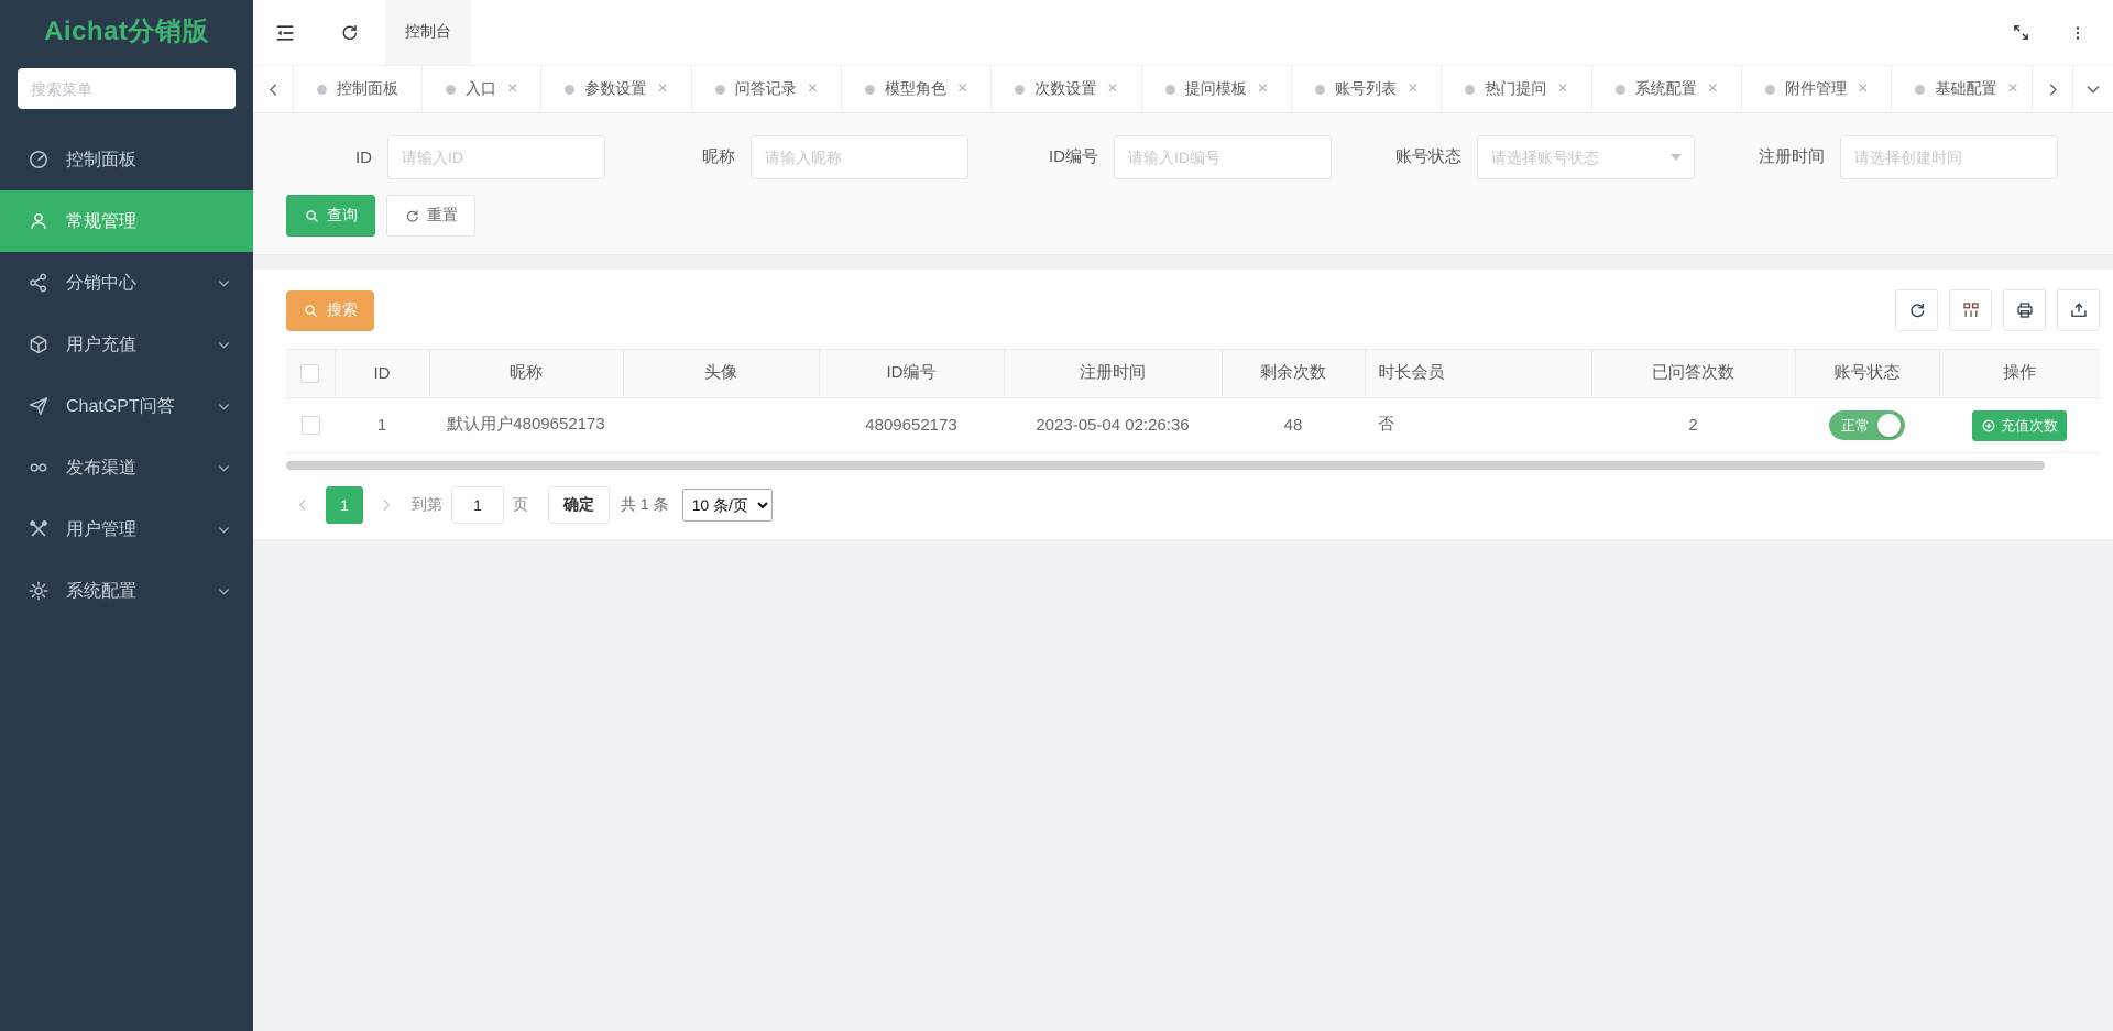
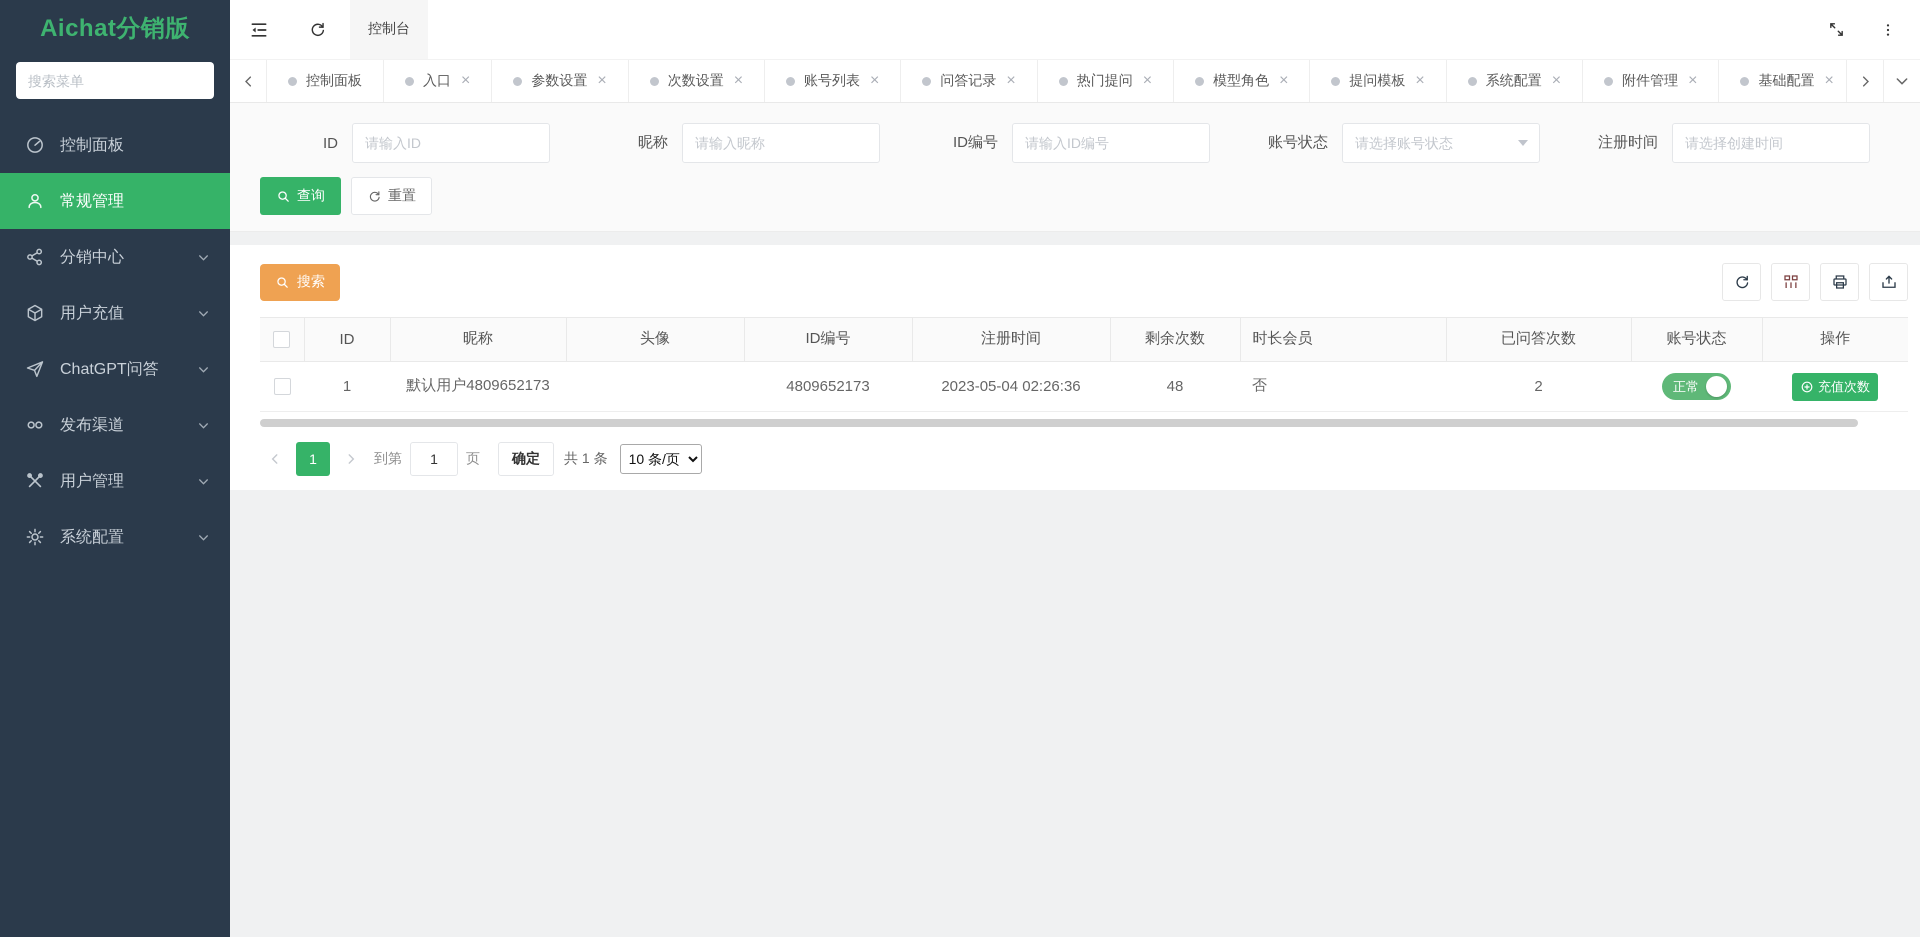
  Aichat分销版
  搜索菜单
  控制面板
  常规管理
  分销中心
  用户充值
  ChatGPT问答
  发布渠道
  用户管理
  系统配置
  控制台
  控制面板
  入口
  ×
  参数设置
  ×
- 问答记录
+ 次数设置
  ×
- 模型角色
+ 账号列表
  ×
- 次数设置
+ 问答记录
  ×
- 提问模板
+ 热门提问
  ×
- 账号列表
+ 模型角色
  ×
- 热门提问
+ 提问模板
  ×
  系统配置
  ×
  附件管理
  ×
  基础配置
  ×
  ID
  请输入ID
  昵称
  请输入昵称
  ID编号
  请输入ID编号
  账号状态
  请选择账号状态
  注册时间
  请选择创建时间
  查询
  重置
  搜索
  	ID	昵称	头像	ID编号	注册时间	剩余次数	时长会员	已问答次数	账号状态	操作
  	1	默认用户4809652173		4809652173	2023-05-04 02:26:36	48	否	2	正常	充值次数
  1
  到第
  1
  页
  确定
  共 1 条
  10 条/页
